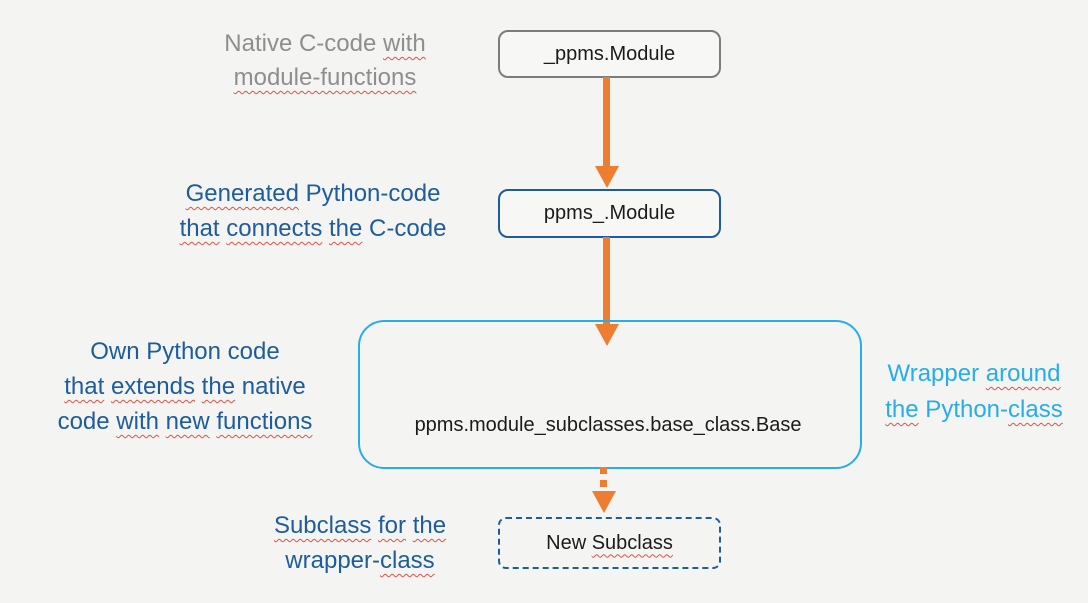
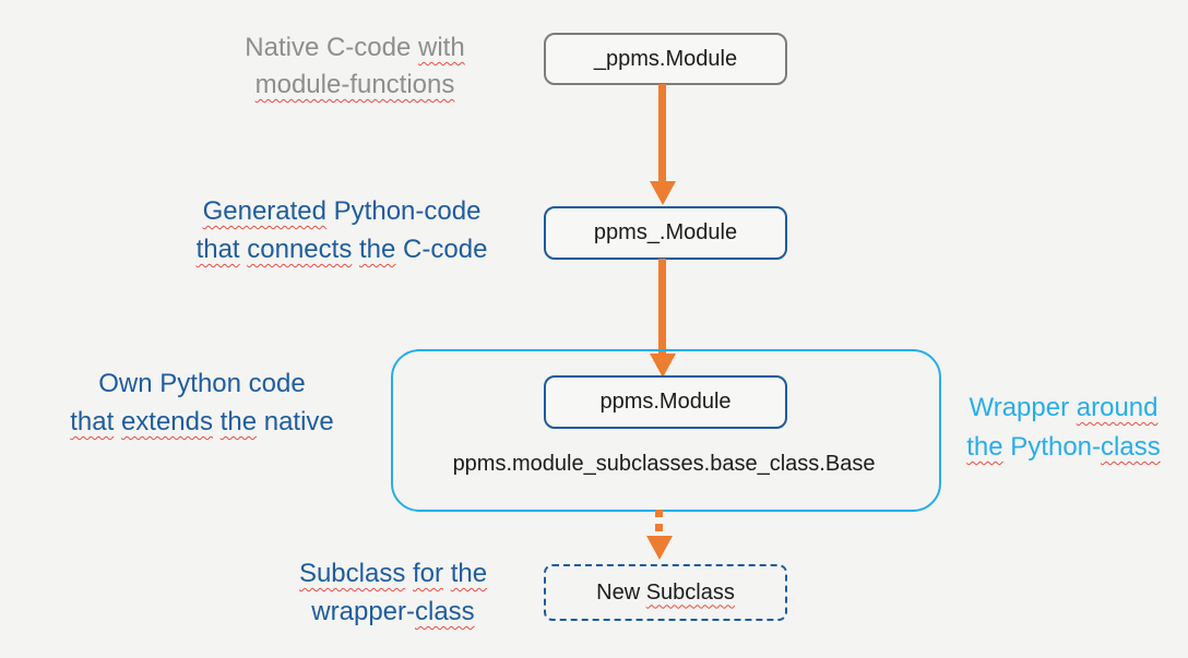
  Native C-code with
  module-functions
  _ppms.Module
  Generated Python-code
  that connects the C-code
  ppms_.Module
+ ppms.Module
  ppms.module_subclasses.base_class.Base
  Own Python code
  that extends the native
- code with new functions
  Wrapper around
  the Python-class
  Subclass for the
  wrapper-class
  New
  Subclass
